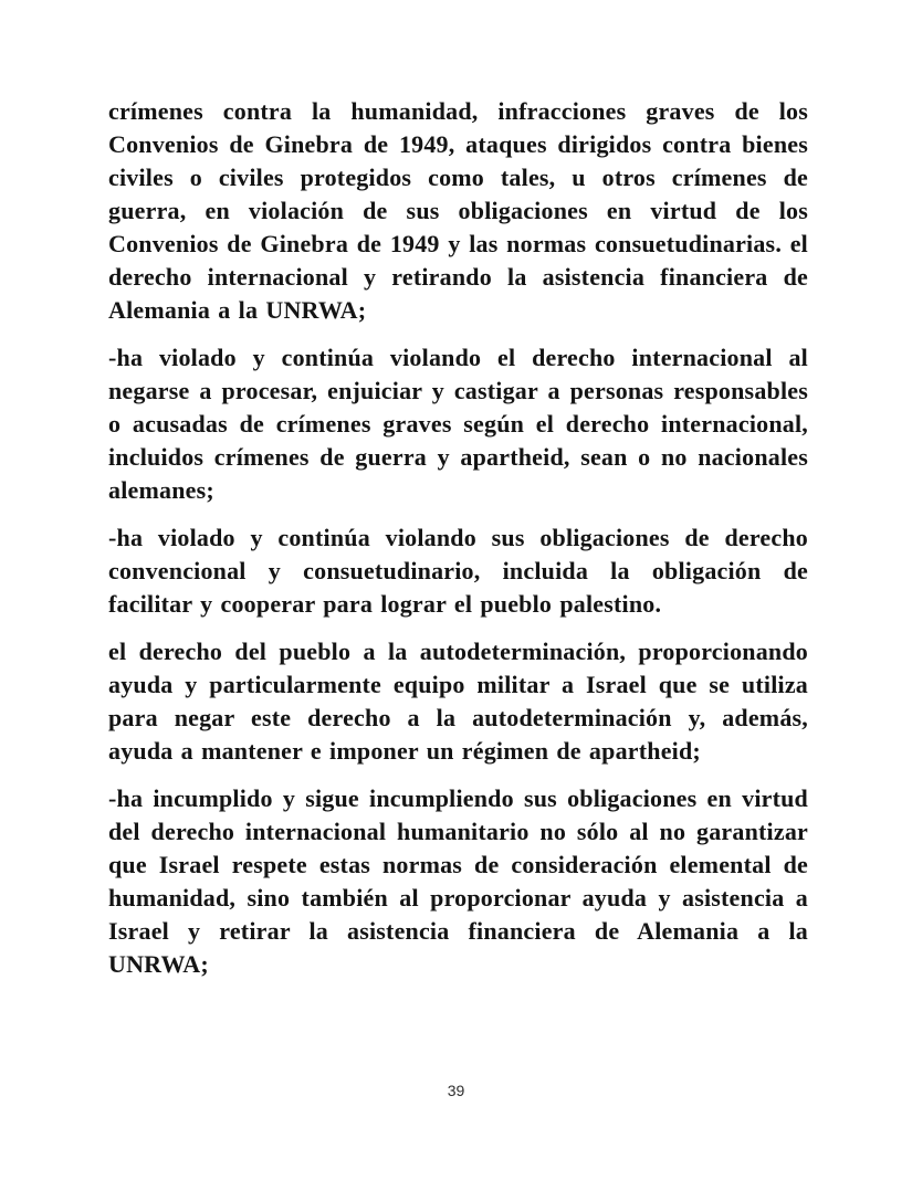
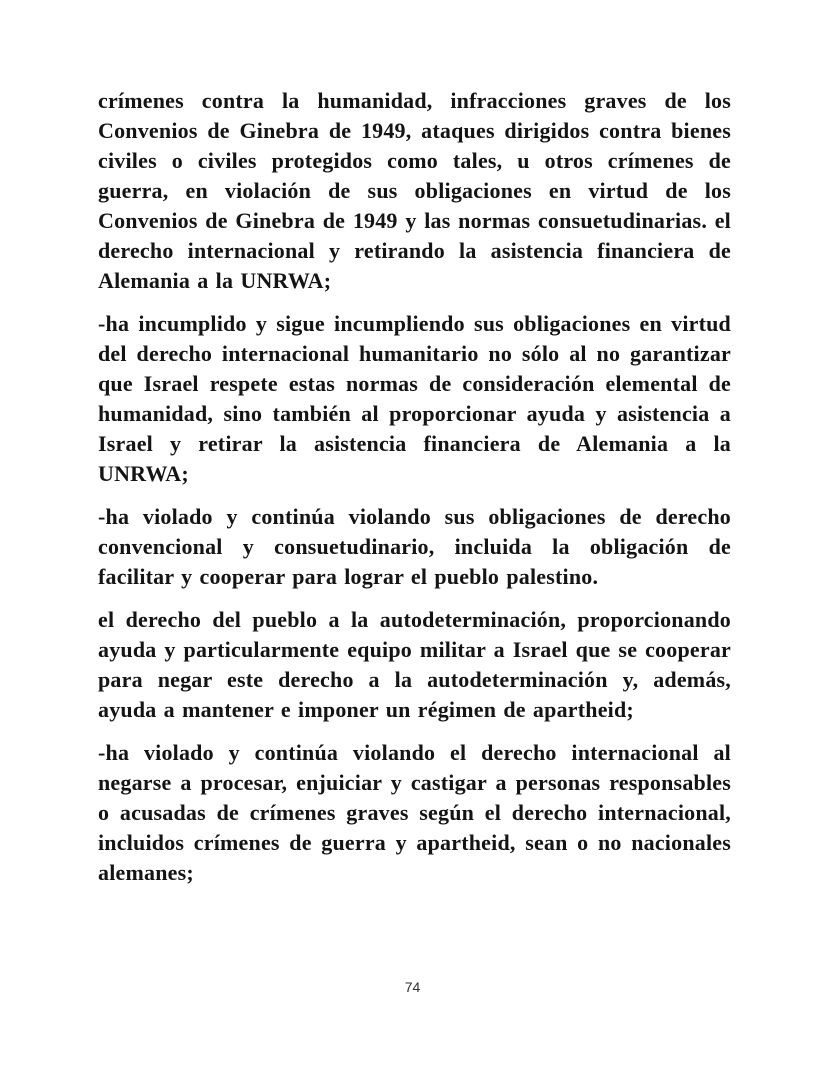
  crímenes contra la humanidad, infracciones graves de los Convenios de Ginebra de 1949, ataques dirigidos contra bienes civiles o civiles protegidos como tales, u otros crímenes de guerra, en violación de sus obligaciones en virtud de los Convenios de Ginebra de 1949 y las normas consuetudinarias. el derecho internacional y retirando la asistencia financiera de Alemania a la UNRWA;
- -ha violado y continúa violando el derecho internacional al negarse a procesar, enjuiciar y castigar a personas responsables o acusadas de crímenes graves según el derecho internacional, incluidos crímenes de guerra y apartheid, sean o no nacionales alemanes;
+ -ha incumplido y sigue incumpliendo sus obligaciones en virtud del derecho internacional humanitario no sólo al no garantizar que Israel respete estas normas de consideración elemental de humanidad, sino también al proporcionar ayuda y asistencia a Israel y retirar la asistencia financiera de Alemania a la UNRWA;
  -ha violado y continúa violando sus obligaciones de derecho convencional y consuetudinario, incluida la obligación de facilitar y cooperar para lograr el pueblo palestino.
- el derecho del pueblo a la autodeterminación, proporcionando ayuda y particularmente equipo militar a Israel que se utiliza para negar este derecho a la autodeterminación y, además, ayuda a mantener e imponer un régimen de apartheid;
+ el derecho del pueblo a la autodeterminación, proporcionando ayuda y particularmente equipo militar a Israel que se cooperar para negar este derecho a la autodeterminación y, además, ayuda a mantener e imponer un régimen de apartheid;
- -ha incumplido y sigue incumpliendo sus obligaciones en virtud del derecho internacional humanitario no sólo al no garantizar que Israel respete estas normas de consideración elemental de humanidad, sino también al proporcionar ayuda y asistencia a Israel y retirar la asistencia financiera de Alemania a la UNRWA;
+ -ha violado y continúa violando el derecho internacional al negarse a procesar, enjuiciar y castigar a personas responsables o acusadas de crímenes graves según el derecho internacional, incluidos crímenes de guerra y apartheid, sean o no nacionales alemanes;
- 39
+ 74
